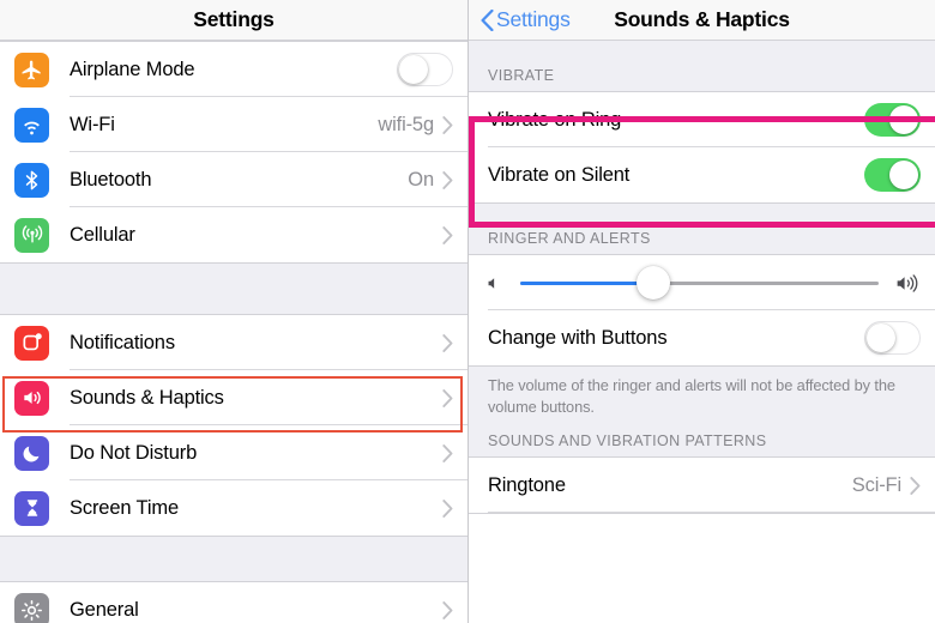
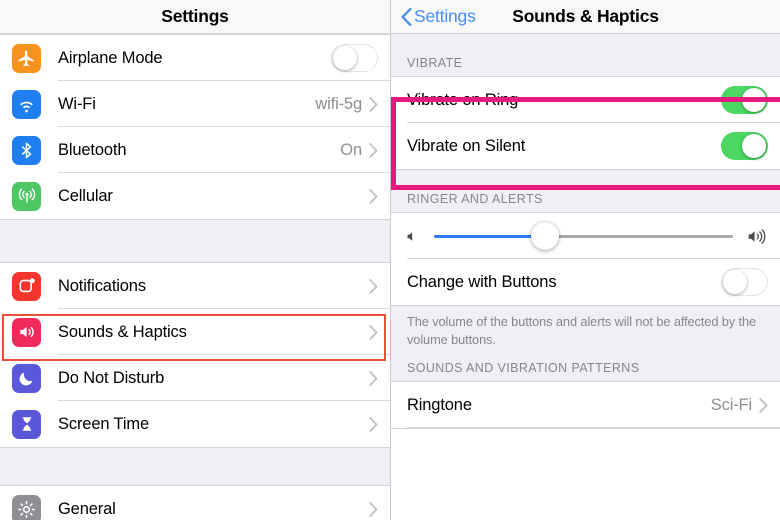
  Settings
  Airplane Mode
  Wi-Fi
  wifi-5g
  Bluetooth
  On
  Cellular
  Notifications
  Sounds & Haptics
  Do Not Disturb
  Screen Time
  General
  Settings
  Sounds & Haptics
  VIBRATE
  Vibrate on Ring
  Vibrate on Silent
  RINGER AND ALERTS
  Change with Buttons
- The volume of the ringer and alerts will not be affected by the volume buttons.
+ The volume of the buttons and alerts will not be affected by the volume buttons.
  SOUNDS AND VIBRATION PATTERNS
  Ringtone
  Sci-Fi
